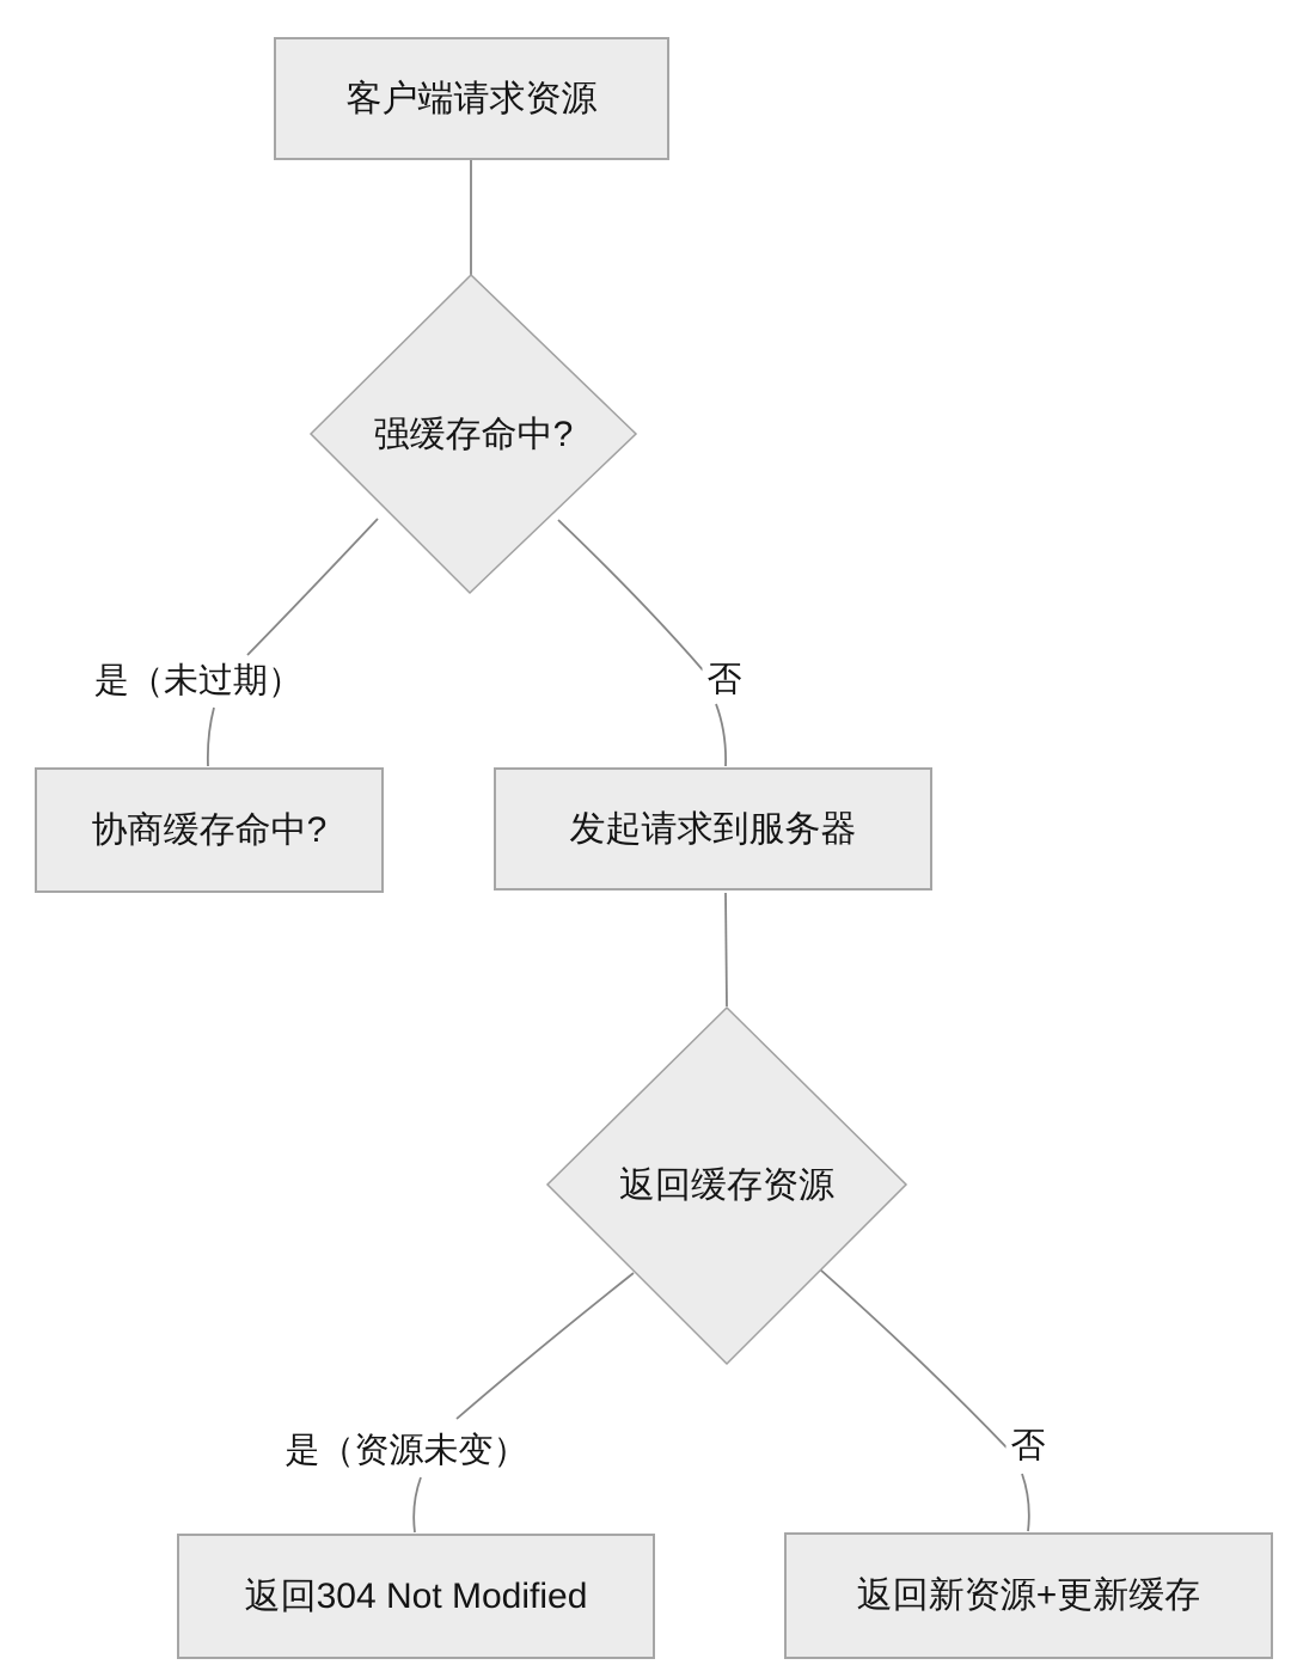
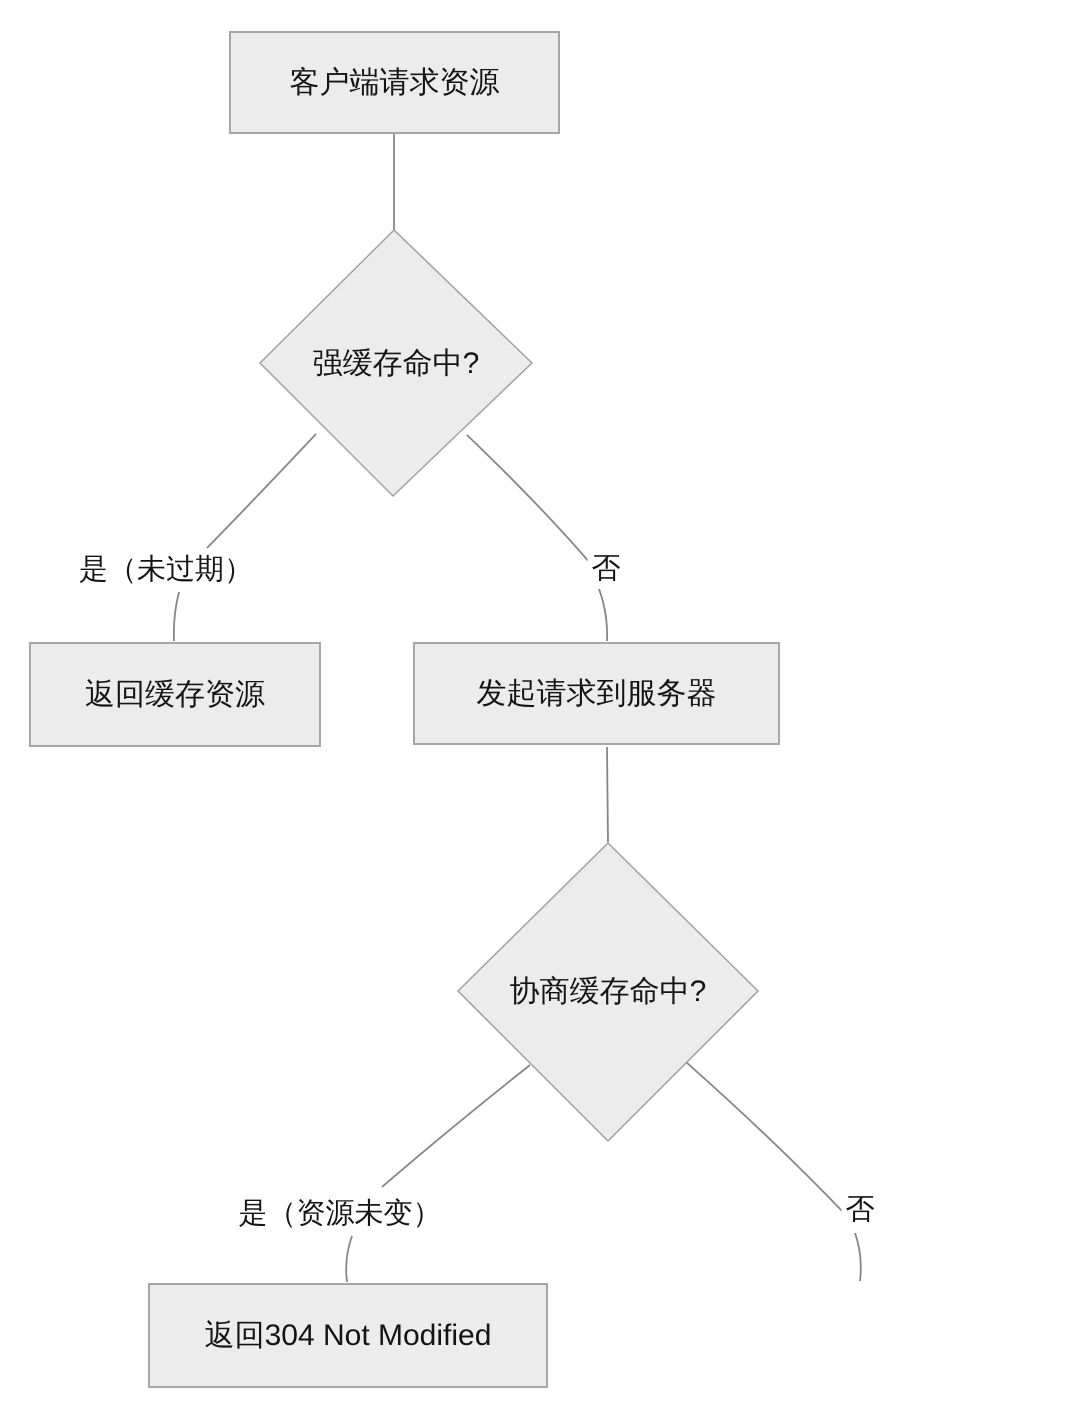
  客户端请求资源
- 协商缓存命中?
+ 返回缓存资源
  发起请求到服务器
  返回304 Not Modified
- 返回新资源+更新缓存
  强缓存命中?
- 返回缓存资源
+ 协商缓存命中?
  是（未过期）
  否
  是（资源未变）
  否
